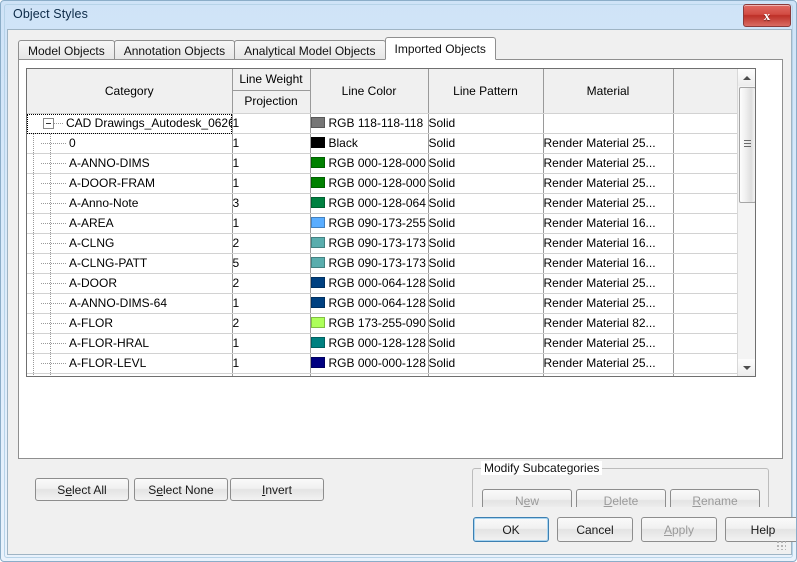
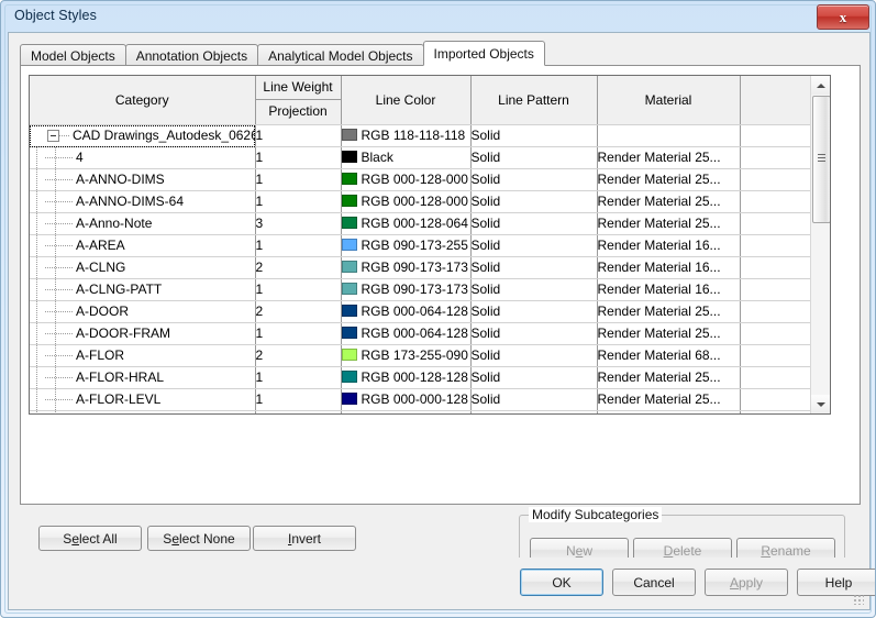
  Object Styles
  x
  Model Objects
  Annotation Objects
  Analytical Model Objects
  Imported Objects
  Category	Line Weight Projection	Line Color	Line Pattern	Material
  CAD Drawings_Autodesk_0626	1	RGB 118-118-118	Solid
- 0	1	Black	Solid	Render Material 25...
+ 4	1	Black	Solid	Render Material 25...
  A-ANNO-DIMS	1	RGB 000-128-000	Solid	Render Material 25...
- A-DOOR-FRAM	1	RGB 000-128-000	Solid	Render Material 25...
+ A-ANNO-DIMS-64	1	RGB 000-128-000	Solid	Render Material 25...
  A-Anno-Note	3	RGB 000-128-064	Solid	Render Material 25...
  A-AREA	1	RGB 090-173-255	Solid	Render Material 16...
  A-CLNG	2	RGB 090-173-173	Solid	Render Material 16...
- A-CLNG-PATT	5	RGB 090-173-173	Solid	Render Material 16...
+ A-CLNG-PATT	1	RGB 090-173-173	Solid	Render Material 16...
  A-DOOR	2	RGB 000-064-128	Solid	Render Material 25...
- A-ANNO-DIMS-64	1	RGB 000-064-128	Solid	Render Material 25...
+ A-DOOR-FRAM	1	RGB 000-064-128	Solid	Render Material 25...
- A-FLOR	2	RGB 173-255-090	Solid	Render Material 82...
+ A-FLOR	2	RGB 173-255-090	Solid	Render Material 68...
  A-FLOR-HRAL	1	RGB 000-128-128	Solid	Render Material 25...
  A-FLOR-LEVL	1	RGB 000-000-128	Solid	Render Material 25...
  Select All
  Select None
  Invert
  Modify Subcategories
  New
  Delete
  Rename
  OK
  Cancel
  Apply
  Help
